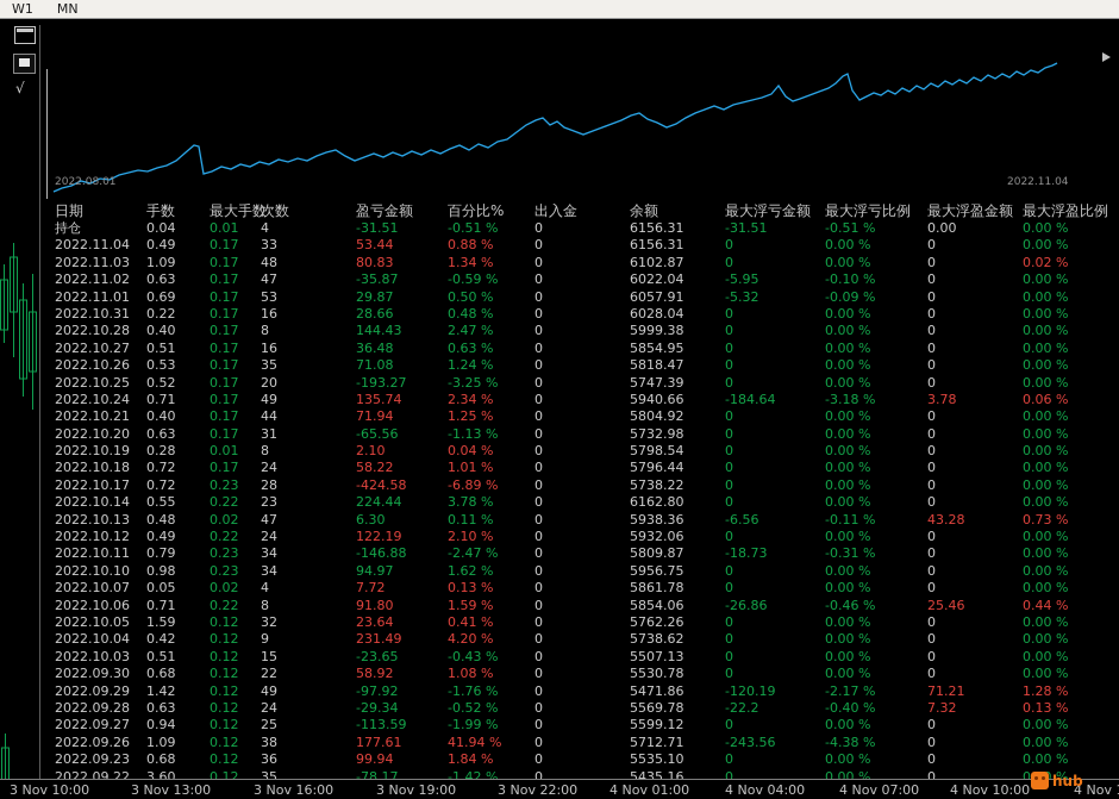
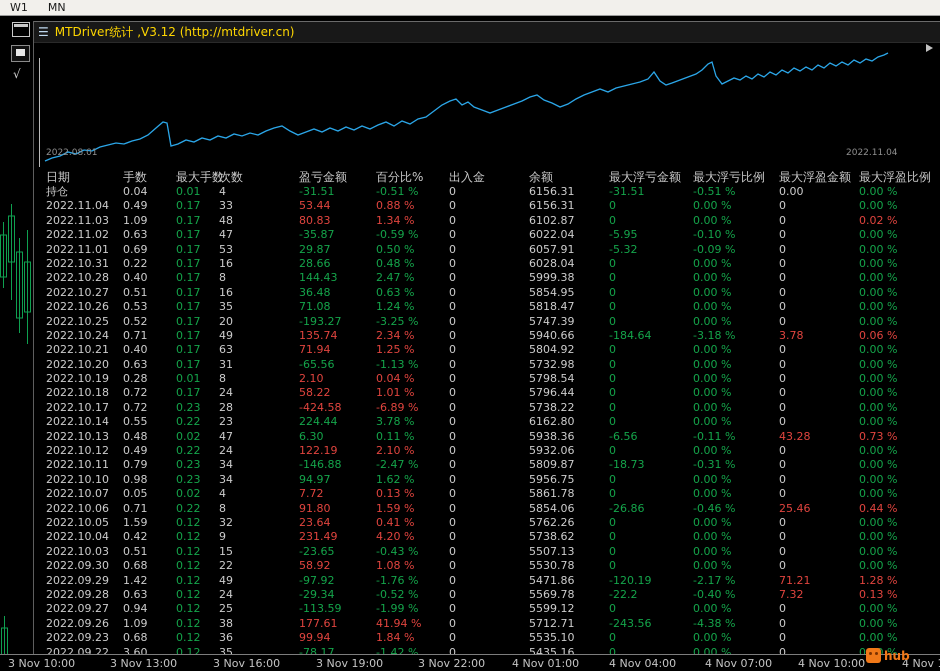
  W1
  MN
  √
+ ☰
+ MTDriver统计 ,V3.12 (http://mtdriver.cn)
  2022.08.01
  2022.11.04
  日期
  手数
  最大手数
  次数
  盈亏金额
  百分比%
  出入金
  余额
  最大浮亏金额
  最大浮亏比例
  最大浮盈金额
  最大浮盈比例
  持仓
  0.04
  0.01
  4
  -31.51
  -0.51 %
  0
  6156.31
  -31.51
  -0.51 %
  0.00
  0.00 %
  2022.11.04
  0.49
  0.17
  33
  53.44
  0.88 %
  0
  6156.31
  0
  0.00 %
  0
  0.00 %
  2022.11.03
  1.09
  0.17
  48
  80.83
  1.34 %
  0
  6102.87
  0
  0.00 %
  0
  0.02 %
  2022.11.02
  0.63
  0.17
  47
  -35.87
  -0.59 %
  0
  6022.04
  -5.95
  -0.10 %
  0
  0.00 %
  2022.11.01
  0.69
  0.17
  53
  29.87
  0.50 %
  0
  6057.91
  -5.32
  -0.09 %
  0
  0.00 %
  2022.10.31
  0.22
  0.17
  16
  28.66
  0.48 %
  0
  6028.04
  0
  0.00 %
  0
  0.00 %
  2022.10.28
  0.40
  0.17
  8
  144.43
  2.47 %
  0
  5999.38
  0
  0.00 %
  0
  0.00 %
  2022.10.27
  0.51
  0.17
  16
  36.48
  0.63 %
  0
  5854.95
  0
  0.00 %
  0
  0.00 %
  2022.10.26
  0.53
  0.17
  35
  71.08
  1.24 %
  0
  5818.47
  0
  0.00 %
  0
  0.00 %
  2022.10.25
  0.52
  0.17
  20
  -193.27
  -3.25 %
  0
  5747.39
  0
  0.00 %
  0
  0.00 %
  2022.10.24
  0.71
  0.17
  49
  135.74
  2.34 %
  0
  5940.66
  -184.64
  -3.18 %
  3.78
  0.06 %
  2022.10.21
  0.40
  0.17
- 44
+ 63
  71.94
  1.25 %
  0
  5804.92
  0
  0.00 %
  0
  0.00 %
  2022.10.20
  0.63
  0.17
  31
  -65.56
  -1.13 %
  0
  5732.98
  0
  0.00 %
  0
  0.00 %
  2022.10.19
  0.28
  0.01
  8
  2.10
  0.04 %
  0
  5798.54
  0
  0.00 %
  0
  0.00 %
  2022.10.18
  0.72
  0.17
  24
  58.22
  1.01 %
  0
  5796.44
  0
  0.00 %
  0
  0.00 %
  2022.10.17
  0.72
  0.23
  28
  -424.58
  -6.89 %
  0
  5738.22
  0
  0.00 %
  0
  0.00 %
  2022.10.14
  0.55
  0.22
  23
  224.44
  3.78 %
  0
  6162.80
  0
  0.00 %
  0
  0.00 %
  2022.10.13
  0.48
  0.02
  47
  6.30
  0.11 %
  0
  5938.36
  -6.56
  -0.11 %
  43.28
  0.73 %
  2022.10.12
  0.49
  0.22
  24
  122.19
  2.10 %
  0
  5932.06
  0
  0.00 %
  0
  0.00 %
  2022.10.11
  0.79
  0.23
  34
  -146.88
  -2.47 %
  0
  5809.87
  -18.73
  -0.31 %
  0
  0.00 %
  2022.10.10
  0.98
  0.23
  34
  94.97
  1.62 %
  0
  5956.75
  0
  0.00 %
  0
  0.00 %
  2022.10.07
  0.05
  0.02
  4
  7.72
  0.13 %
  0
  5861.78
  0
  0.00 %
  0
  0.00 %
  2022.10.06
  0.71
  0.22
  8
  91.80
  1.59 %
  0
  5854.06
  -26.86
  -0.46 %
  25.46
  0.44 %
  2022.10.05
  1.59
  0.12
  32
  23.64
  0.41 %
  0
  5762.26
  0
  0.00 %
  0
  0.00 %
  2022.10.04
  0.42
  0.12
  9
  231.49
  4.20 %
  0
  5738.62
  0
  0.00 %
  0
  0.00 %
  2022.10.03
  0.51
  0.12
  15
  -23.65
  -0.43 %
  0
  5507.13
  0
  0.00 %
  0
  0.00 %
  2022.09.30
  0.68
  0.12
  22
  58.92
  1.08 %
  0
  5530.78
  0
  0.00 %
  0
  0.00 %
  2022.09.29
  1.42
  0.12
  49
  -97.92
  -1.76 %
  0
  5471.86
  -120.19
  -2.17 %
  71.21
  1.28 %
  2022.09.28
  0.63
  0.12
  24
  -29.34
  -0.52 %
  0
  5569.78
  -22.2
  -0.40 %
  7.32
  0.13 %
  2022.09.27
  0.94
  0.12
  25
  -113.59
  -1.99 %
  0
  5599.12
  0
  0.00 %
  0
  0.00 %
  2022.09.26
  1.09
  0.12
  38
  177.61
  41.94 %
  0
  5712.71
  -243.56
  -4.38 %
  0
  0.00 %
  2022.09.23
  0.68
  0.12
  36
  99.94
  1.84 %
  0
  5535.10
  0
  0.00 %
  0
  0.00 %
  2022.09.22
  3.60
  0.12
  35
  -78.17
  -1.42 %
  0
  5435.16
  0
  0.00 %
  0
  3 Nov 10:00
  3 Nov 13:00
  3 Nov 16:00
  3 Nov 19:00
  3 Nov 22:00
  4 Nov 01:00
  4 Nov 04:00
  4 Nov 07:00
  4 Nov 10:00
  hub
